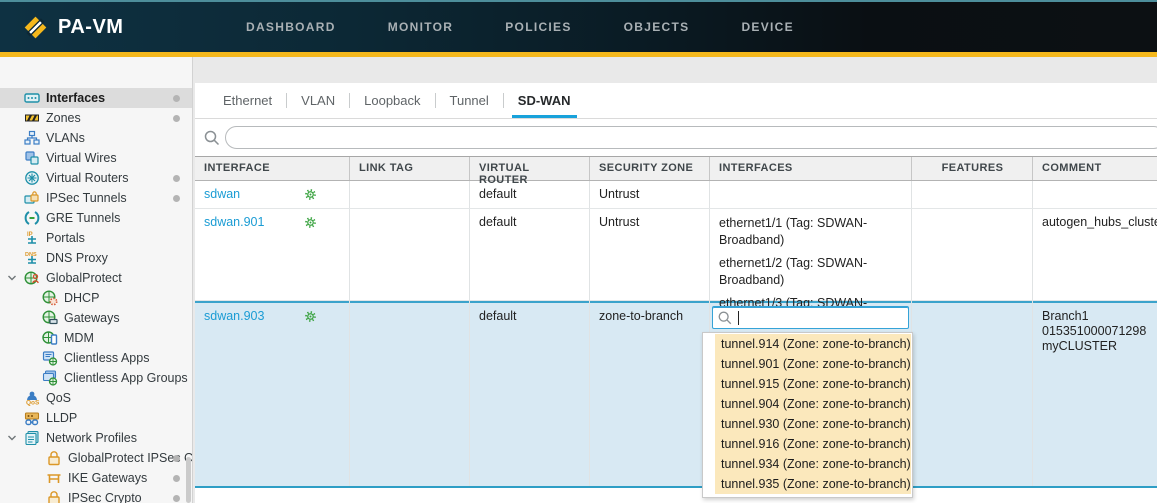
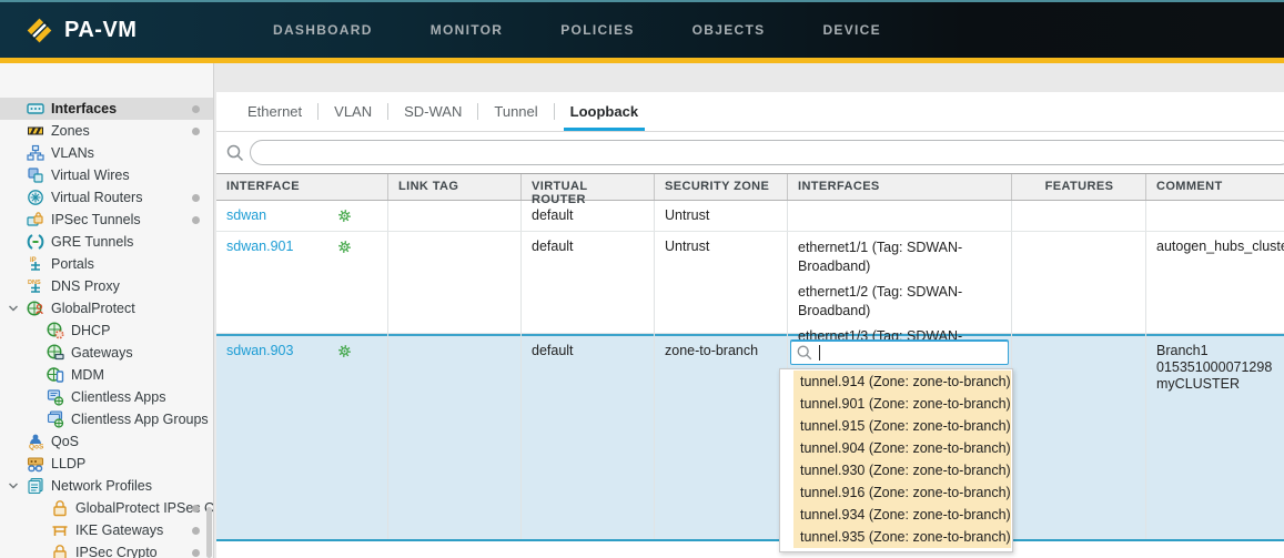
  PA-VM
  DASHBOARD
  MONITOR
  POLICIES
  OBJECTS
  DEVICE
  Interfaces
  Zones
  VLANs
  Virtual Wires
  Virtual Routers
  IPSec Tunnels
  GRE Tunnels
  Portals
  DNS Proxy
  GlobalProtect
  DHCP
  Gateways
  MDM
  Clientless Apps
  Clientless App Groups
  QoS
  LLDP
  Network Profiles
  GlobalProtect IPSe
  IKE Gateways
  IPSec Crypto
  Ethernet
  VLAN
- Loopback
+ SD-WAN
  Tunnel
- SD-WAN
+ Loopback
  INTERFACE
  LINK TAG
  VIRTUAL ROUTER
  SECURITY ZONE
  INTERFACES
  FEATURES
  COMMENT
  sdwan
  default
  Untrust
  sdwan.901
  default
  Untrust
  ethernet1/1 (Tag: SDWAN-Broadband)
  ethernet1/2 (Tag: SDWAN-Broadband)
  autogen_hubs_clust
  sdwan.903
  default
  zone-to-branch
  tunnel.914 (Zone: zone-to-branch)
  tunnel.901 (Zone: zone-to-branch)
  tunnel.915 (Zone: zone-to-branch)
  tunnel.904 (Zone: zone-to-branch)
  tunnel.930 (Zone: zone-to-branch)
  tunnel.916 (Zone: zone-to-branch)
  tunnel.934 (Zone: zone-to-branch)
  tunnel.935 (Zone: zone-to-branch)
  Branch1
  015351000071298
  myCLUSTER
